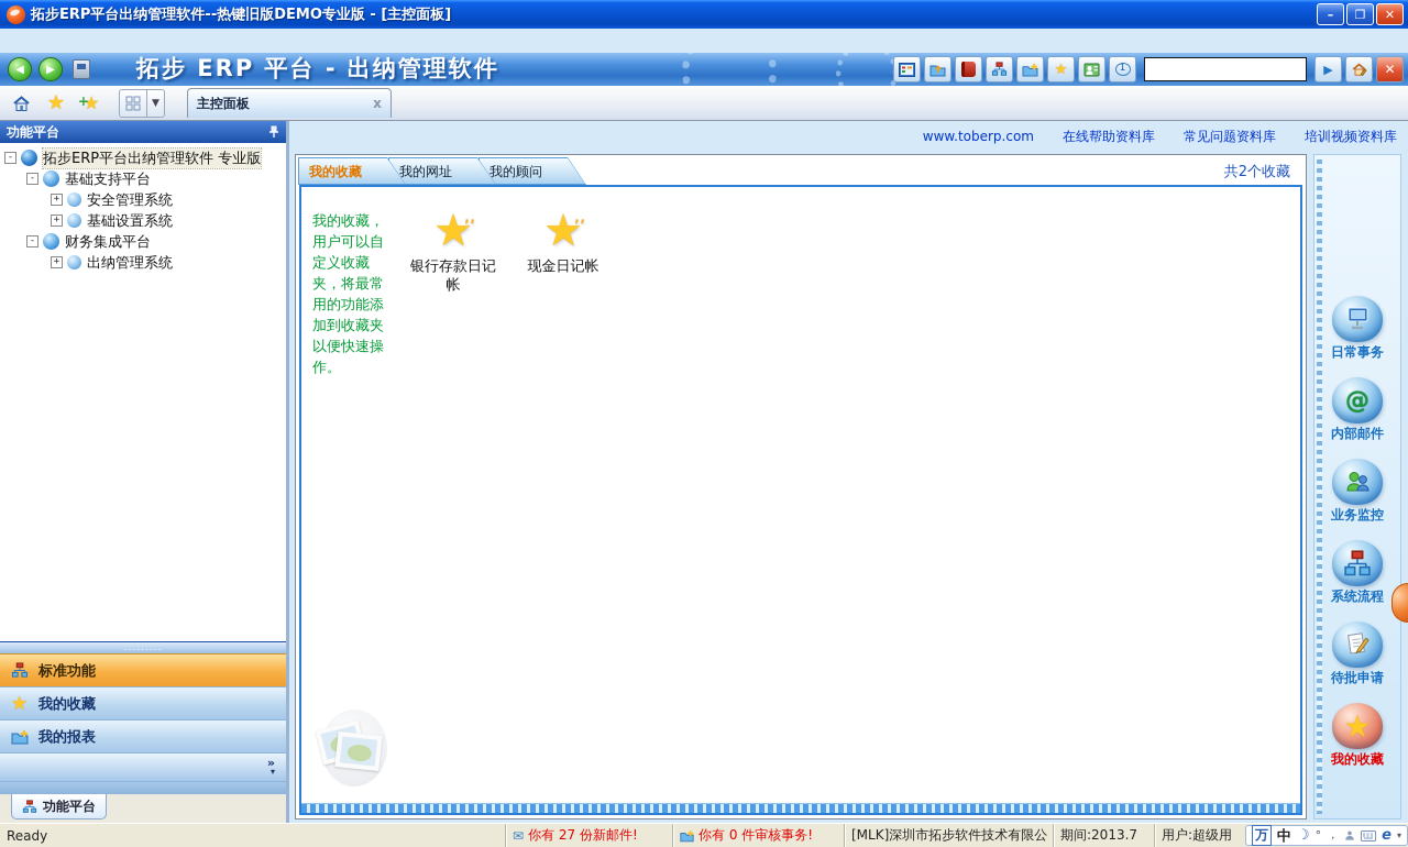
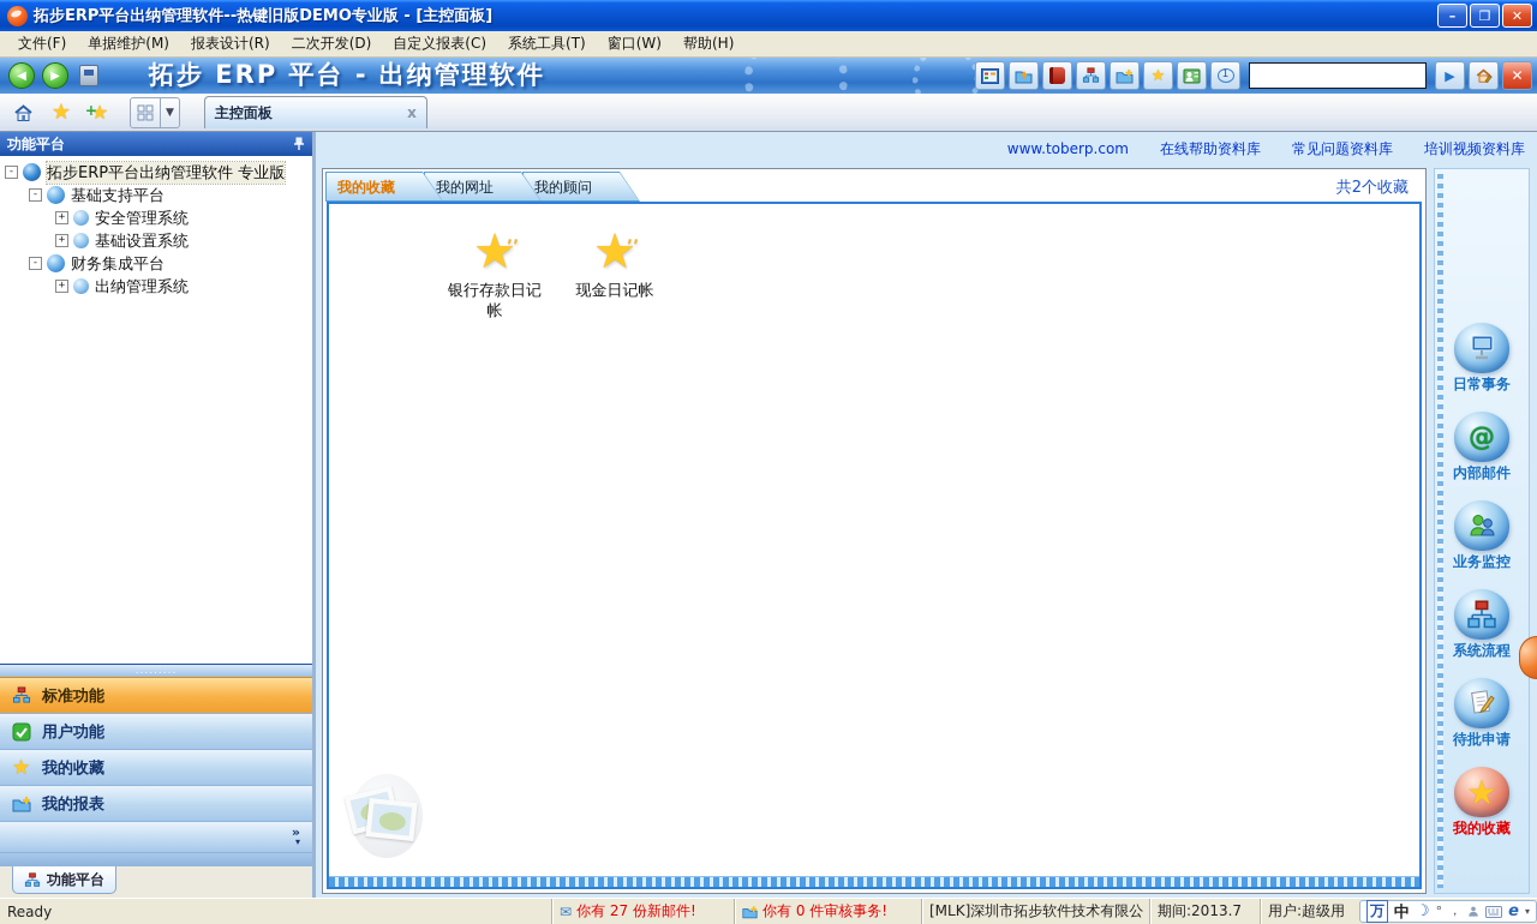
  拓步ERP平台出纳管理软件--热键旧版DEMO专业版 - [主控面板]
  –
  ❐
  ✕
+ 文件(F)
+ 单据维护(M)
+ 报表设计(R)
+ 二次开发(D)
+ 自定义报表(C)
+ 系统工具(T)
+ 窗口(W)
+ 帮助(H)
  ◀
  ▶
  拓步 ERP 平台 - 出纳管理软件
  ★
  1
  ▶
  ✕
  ★
  ★
  +
  ▼
  主控面板
  x
  功能平台
  -
  拓步ERP平台出纳管理软件 专业版
  -
  基础支持平台
  +
  安全管理系统
  +
  基础设置系统
  -
  财务集成平台
  +
  出纳管理系统
  .........
  标准功能
+ 用户功能
  ★
  我的收藏
  我的报表
  »
  ▾
  功能平台
  www.toberp.com
  在线帮助资料库
  常见问题资料库
  培训视频资料库
  我的收藏
  我的网址
  我的顾问
  共2个收藏
- 我的收藏，用户可以自定义收藏夹，将最常用的功能添加到收藏夹以便快速操作。
  ★
  银行存款日记帐
  ★
  现金日记帐
  日常事务
  @
  内部邮件
  业务监控
  系统流程
  待批申请
  ★
  我的收藏
  Ready
  ✉
  你有 27 份新邮件!
  你有 0 件审核事务!
  [MLK]深圳市拓步软件技术有限公
  期间:2013.7
  用户:超级用
  万
  中
  ☽
  °
  ，
  e
  ▾
